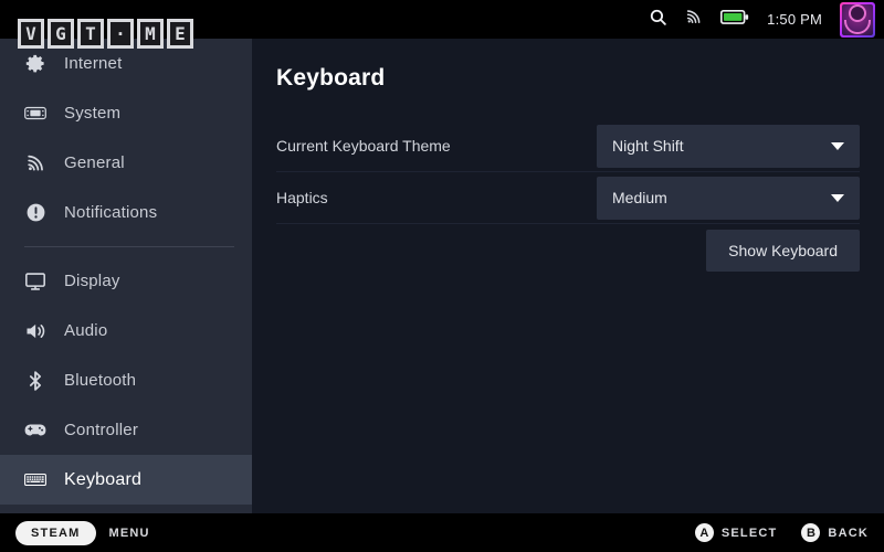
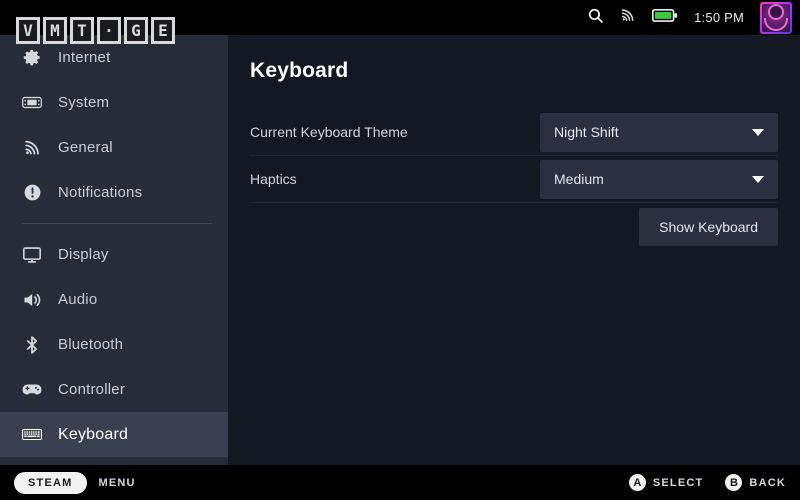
  1:50 PM
  V
- G
+ M
  T
  ·
- M
+ G
  E
  Internet
  System
  General
  Notifications
  Display
  Audio
  Bluetooth
  Controller
  Keyboard
  Keyboard
  Current Keyboard Theme
  Night Shift
  Haptics
  Medium
  Show Keyboard
  STEAM
  MENU
  A
  SELECT
  B
  BACK
